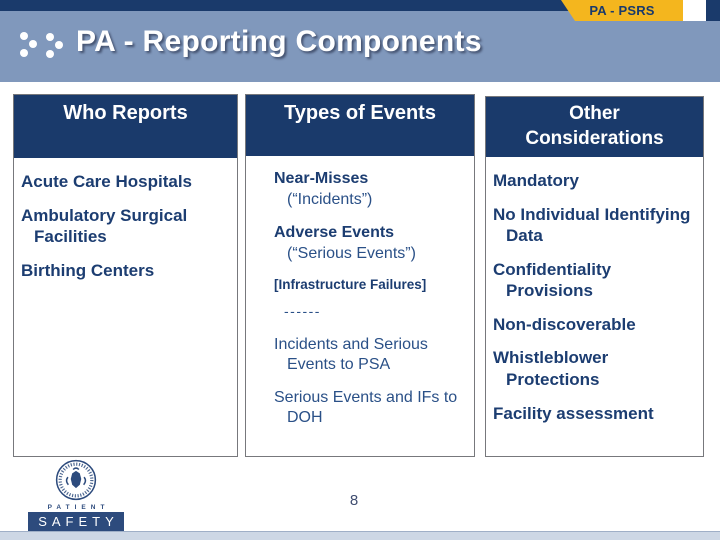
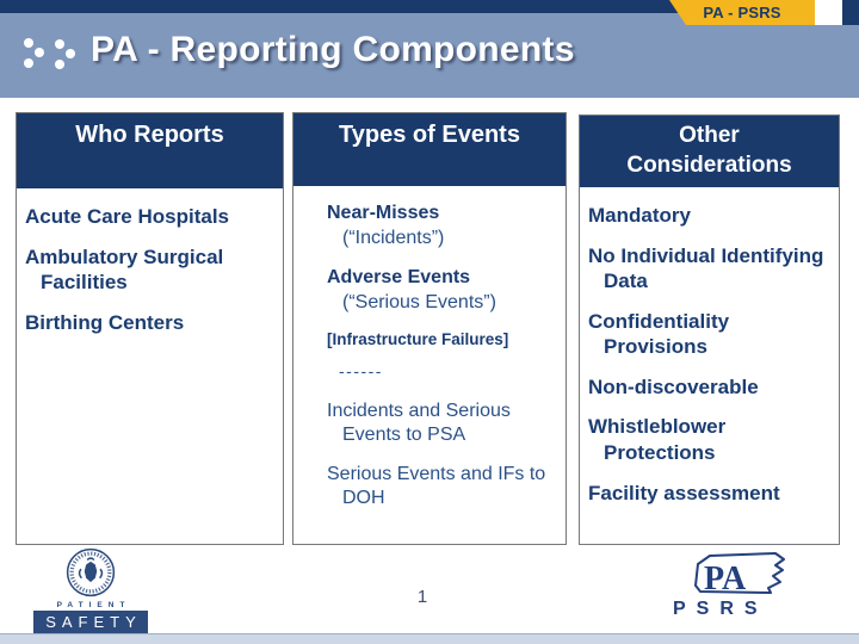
  PA - Reporting Components
  PA - PSRS
  Who Reports
  Acute Care Hospitals
  Ambulatory Surgical Facilities
  Birthing Centers
  Types of Events
  Near-Misses
  (“Incidents”)
  Adverse Events
  (“Serious Events”)
  [Infrastructure Failures]
  ------
  Incidents and Serious Events to PSA
  Serious Events and IFs to DOH
  Other
  Considerations
  Mandatory
  No Individual Identifying Data
  Confidentiality Provisions
  Non-discoverable
  Whistleblower Protections
  Facility assessment
  SAFETY
- 8
+ 1
+ PA
+ PSRS
